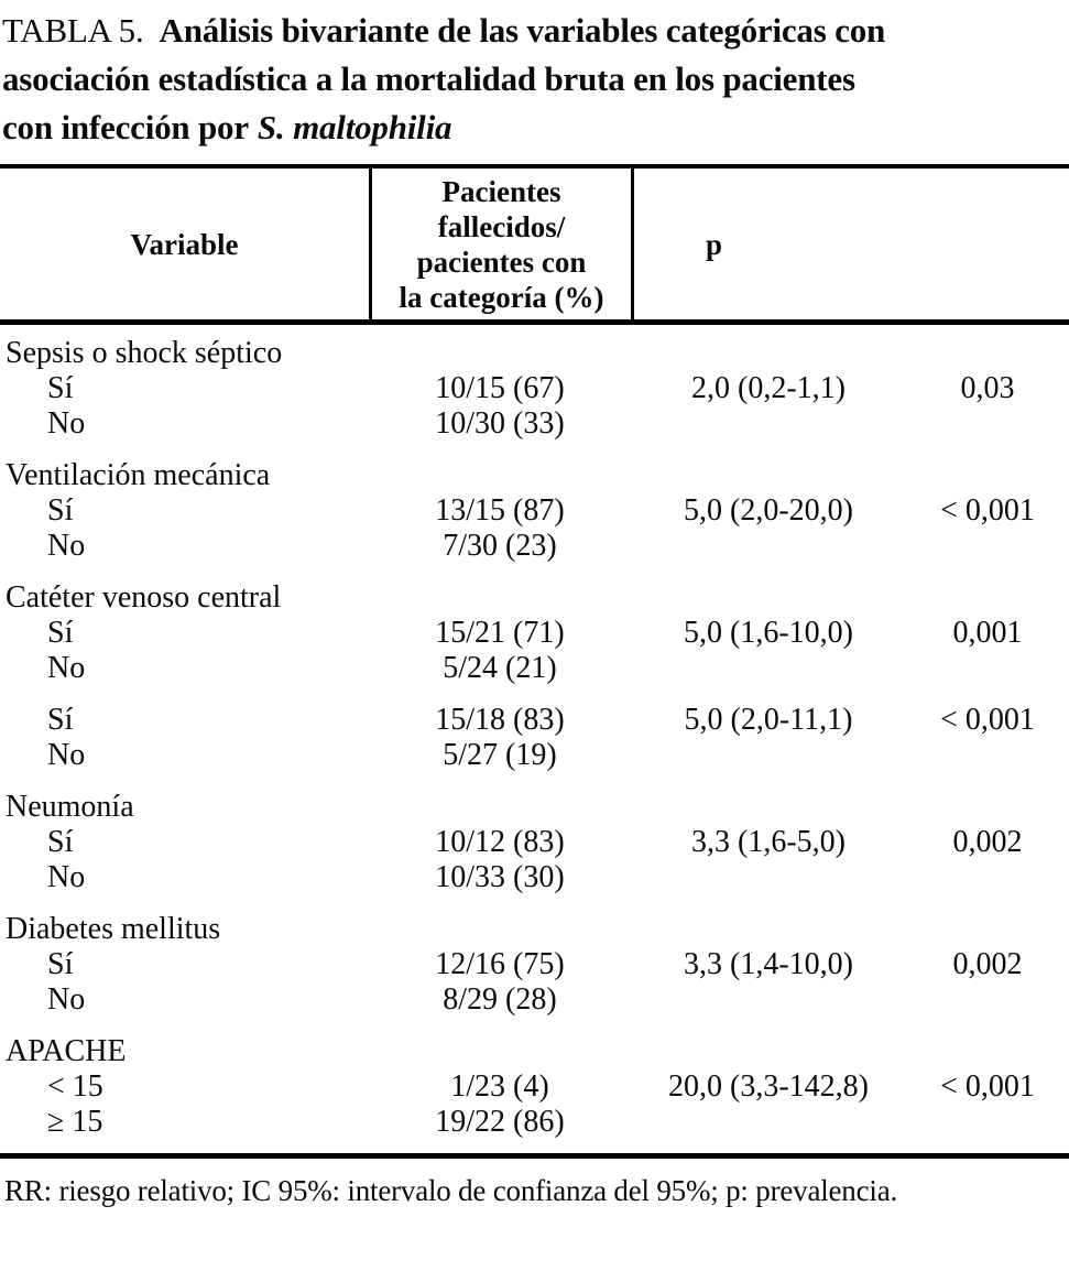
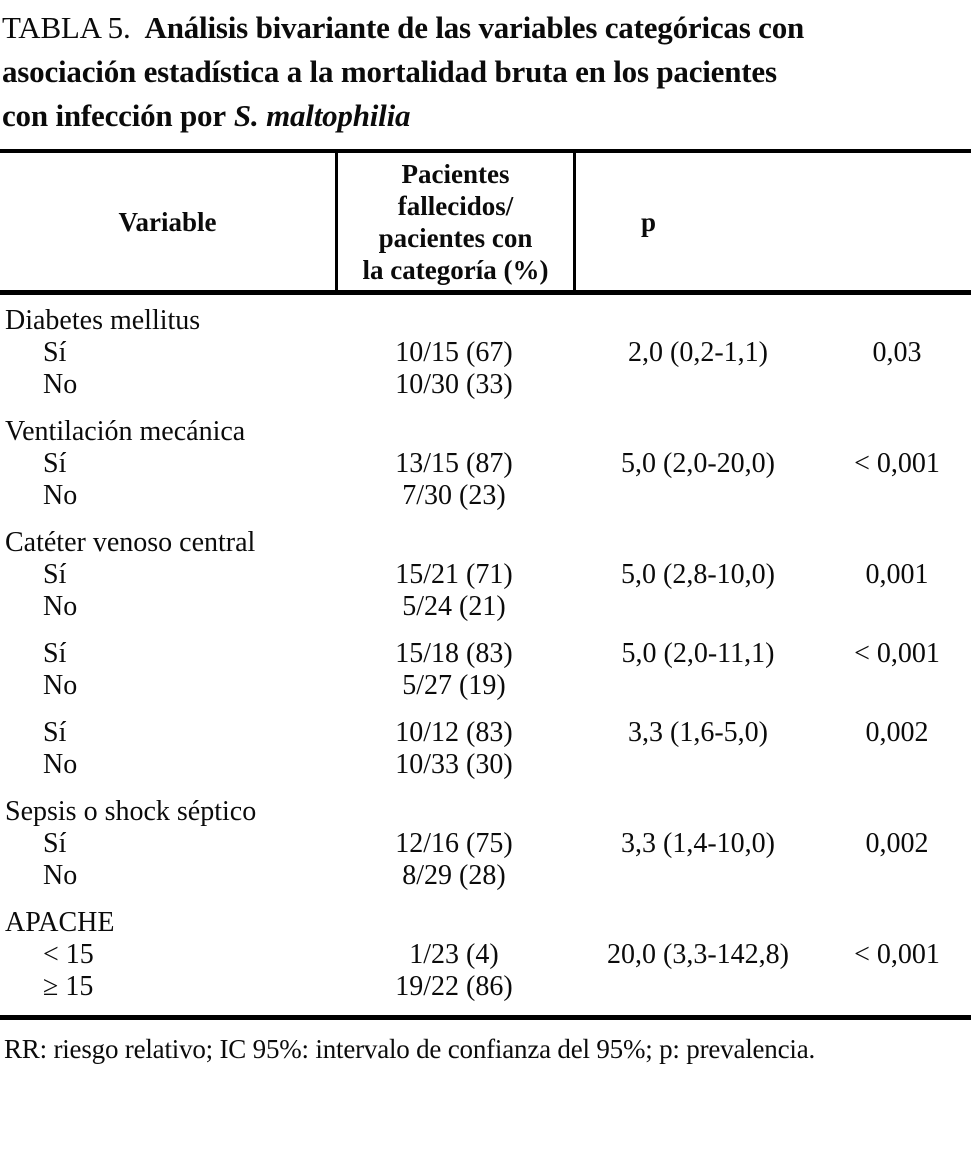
  TABLA 5. Análisis bivariante de las variables categóricas con
  asociación estadística a la mortalidad bruta en los pacientes
  con infección por S. maltophilia
  Variable
  Pacientes
  fallecidos/
  pacientes con
  la categoría (%)
  p
- Sepsis o shock séptico
+ Diabetes mellitus
  Sí
  10/15 (67)
  2,0 (0,2-1,1)
  0,03
  No
  10/30 (33)
  Ventilación mecánica
  Sí
  13/15 (87)
  5,0 (2,0-20,0)
  < 0,001
  No
  7/30 (23)
  Catéter venoso central
  Sí
  15/21 (71)
- 5,0 (1,6-10,0)
+ 5,0 (2,8-10,0)
  0,001
  No
  5/24 (21)
  Sí
  15/18 (83)
  5,0 (2,0-11,1)
  < 0,001
  No
  5/27 (19)
- Neumonía
  Sí
  10/12 (83)
  3,3 (1,6-5,0)
  0,002
  No
  10/33 (30)
- Diabetes mellitus
+ Sepsis o shock séptico
  Sí
  12/16 (75)
  3,3 (1,4-10,0)
  0,002
  No
  8/29 (28)
  APACHE
  < 15
  1/23 (4)
  20,0 (3,3-142,8)
  < 0,001
  ≥ 15
  19/22 (86)
  RR: riesgo relativo; IC 95%: intervalo de confianza del 95%; p: prevalencia.
